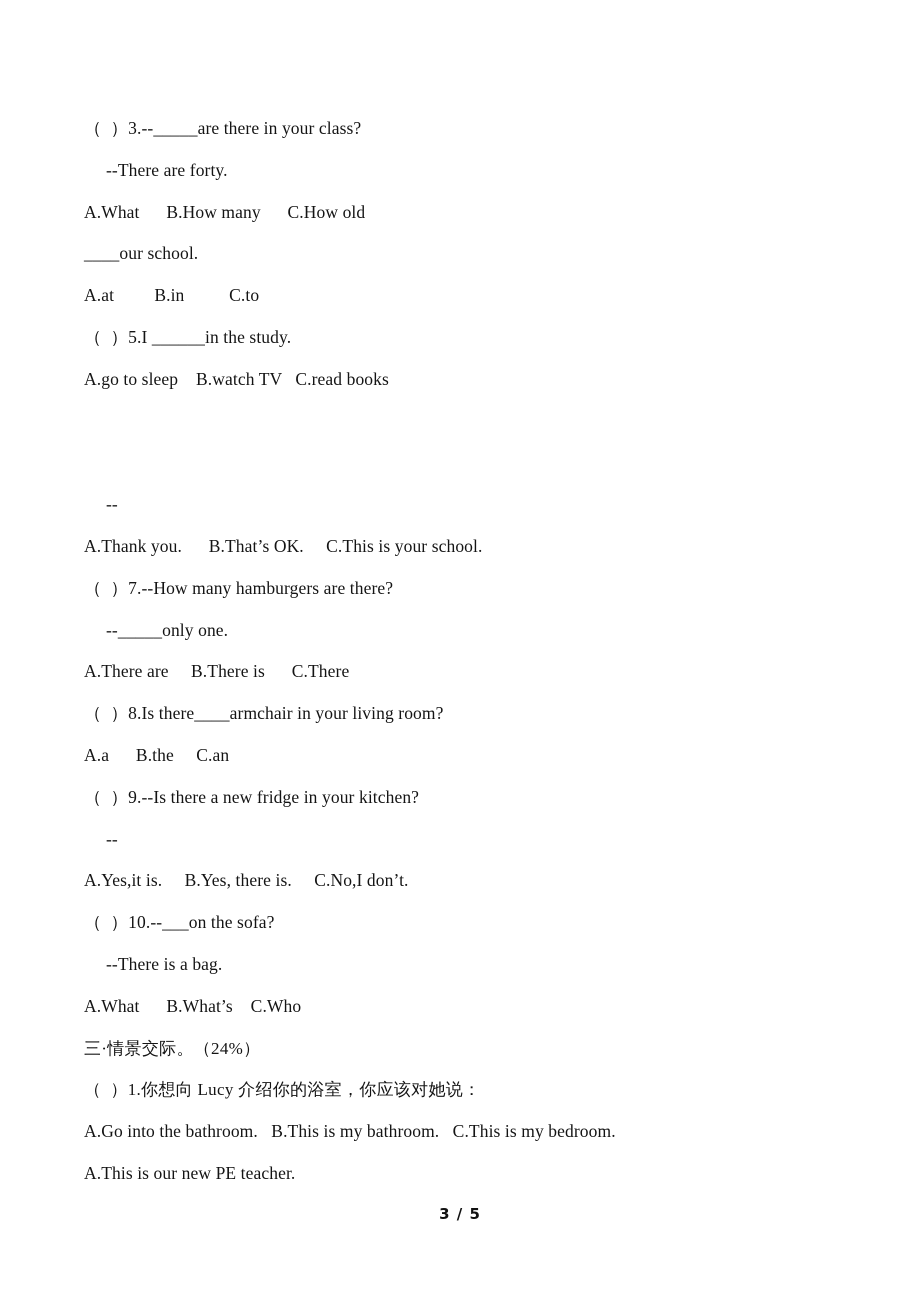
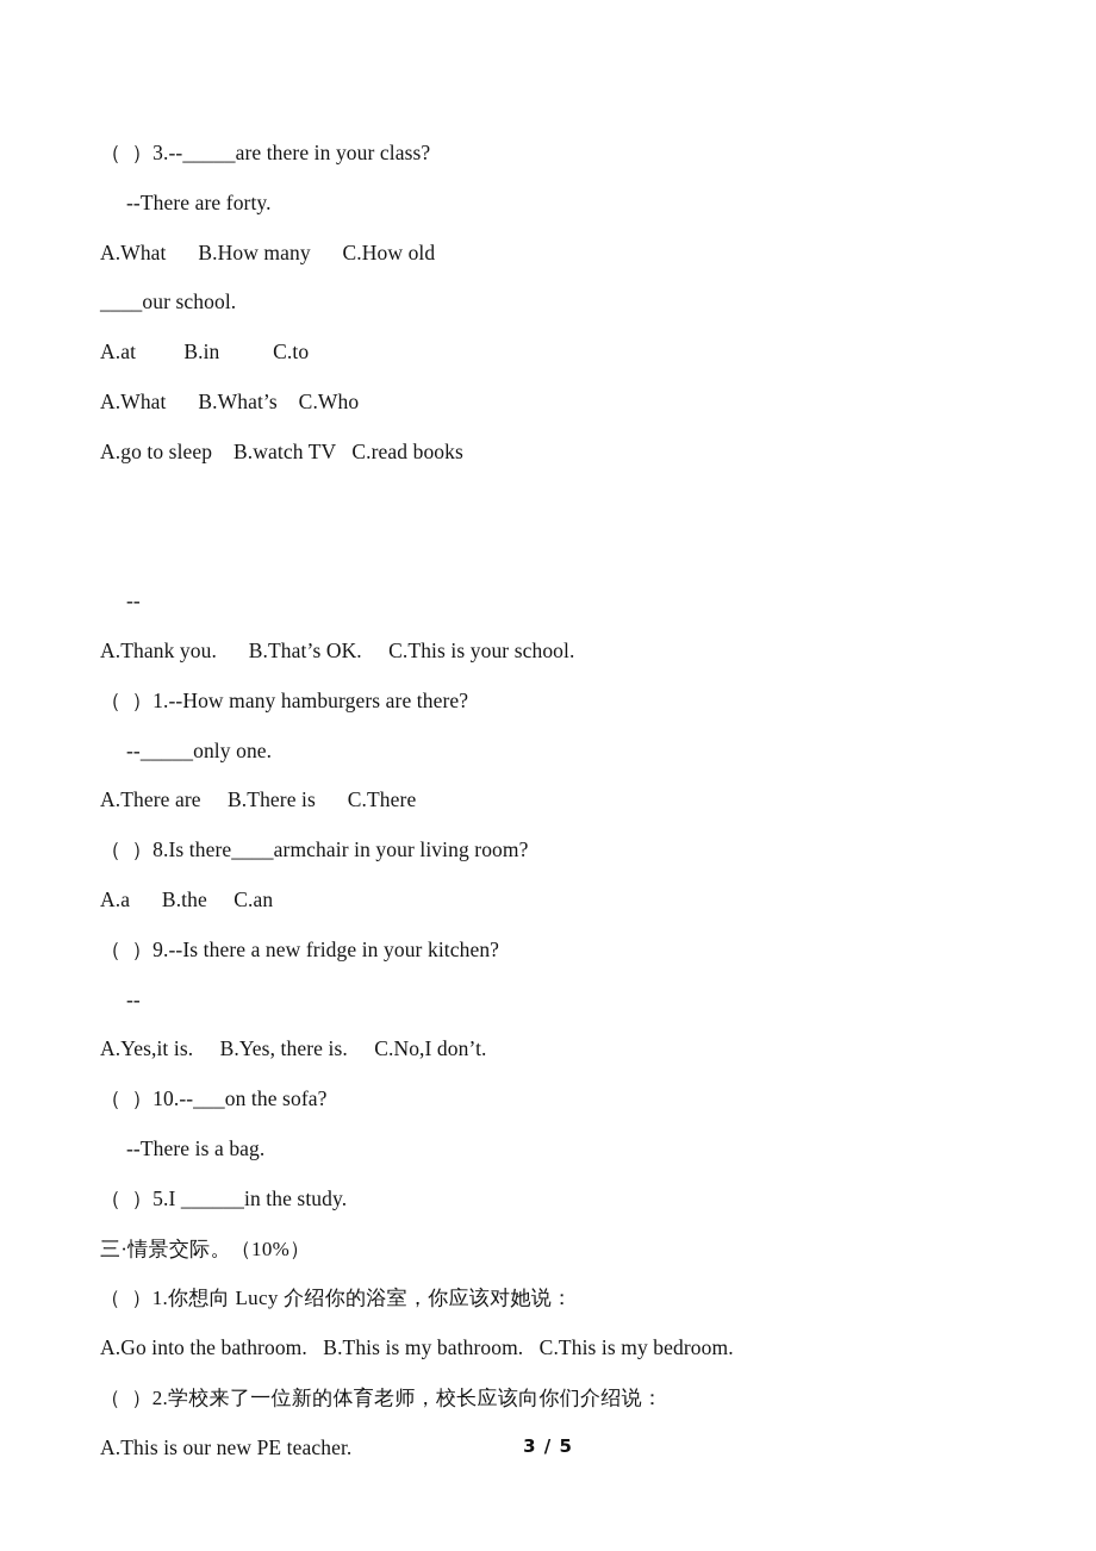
  （ ）3.--_____are there in your class?
  --There are forty.
  A.What B.How many C.How old
  ____our school.
  A.at B.in C.to
- （ ）5.I ______in the study.
+ A.What B.What’s C.Who
  A.go to sleep B.watch TV C.read books
  --
  A.Thank you. B.That’s OK. C.This is your school.
- （ ）7.--How many hamburgers are there?
+ （ ）1.--How many hamburgers are there?
  --_____only one.
  A.There are B.There is C.There
  （ ）8.Is there____armchair in your living room?
  A.a B.the C.an
  （ ）9.--Is there a new fridge in your kitchen?
  --
  A.Yes,it is. B.Yes, there is. C.No,I don’t.
  （ ）10.--___on the sofa?
  --There is a bag.
- A.What B.What’s C.Who
+ （ ）5.I ______in the study.
- 三·情景交际。（24%）
+ 三·情景交际。（10%）
  （ ）1.你想向 Lucy 介绍你的浴室，你应该对她说：
  A.Go into the bathroom. B.This is my bathroom. C.This is my bedroom.
+ （ ）2.学校来了一位新的体育老师，校长应该向你们介绍说：
  A.This is our new PE teacher.
  3 / 5
